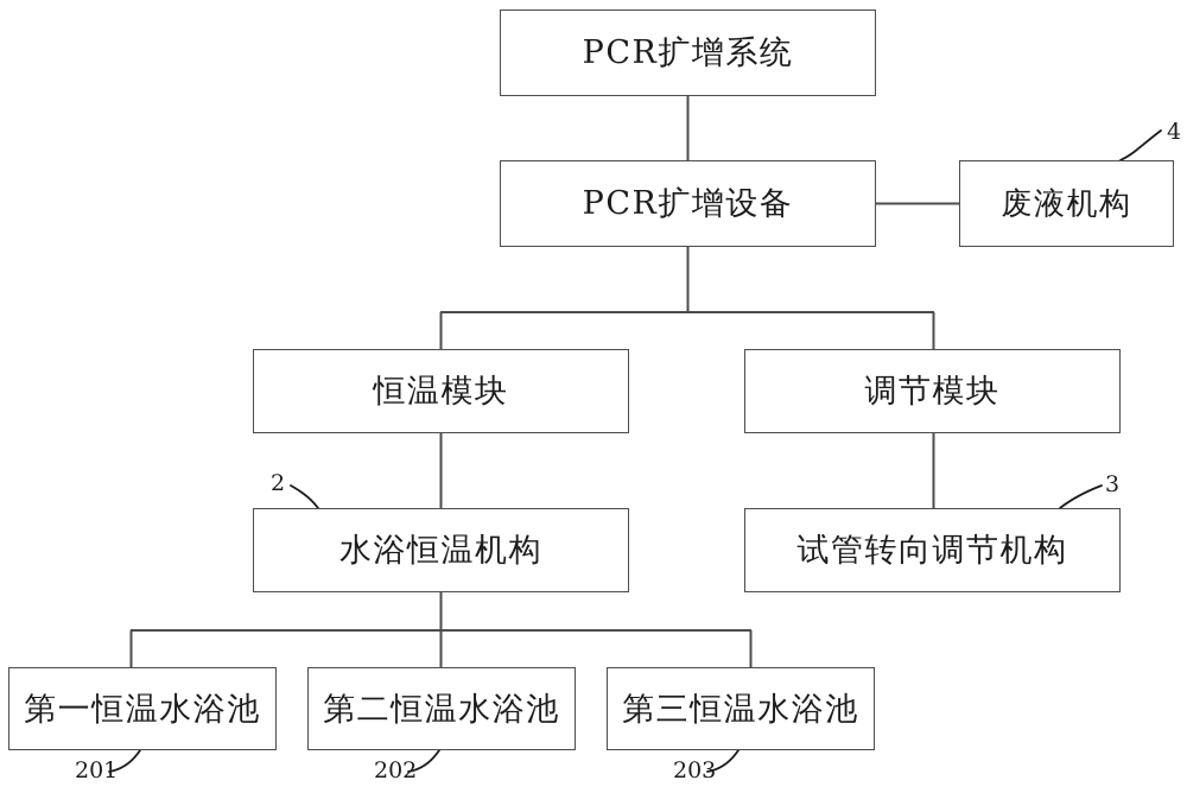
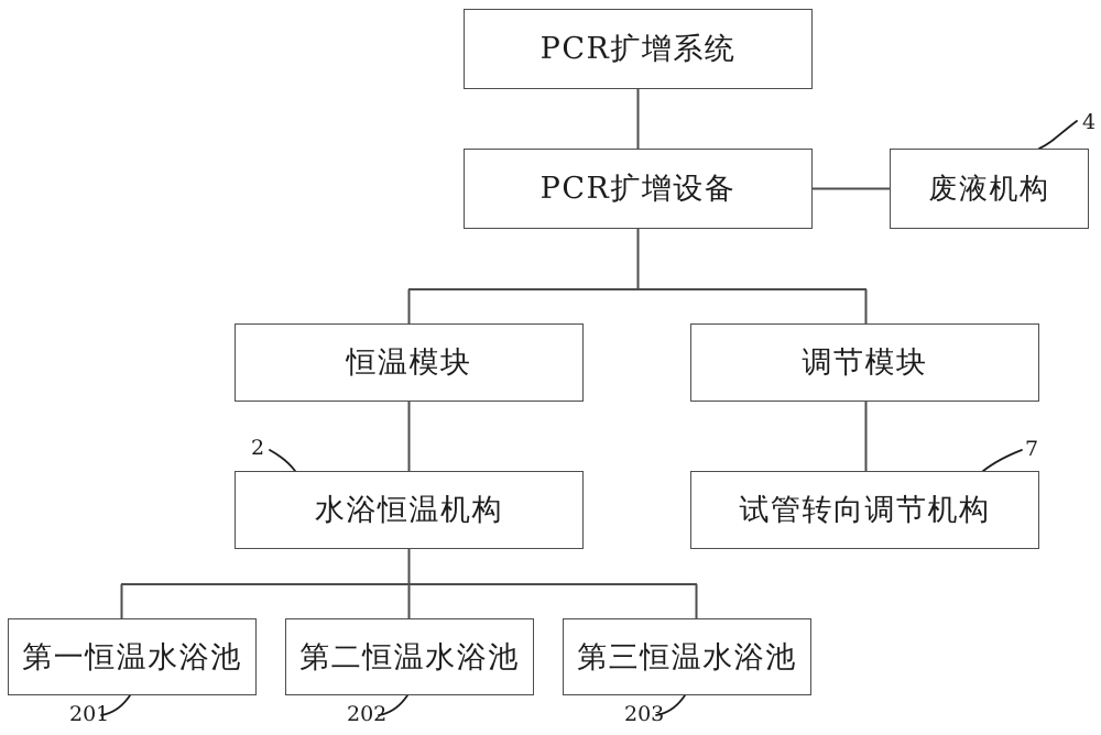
  PCR扩增系统
  PCR扩增设备
  废液机构
  恒温模块
  调节模块
  水浴恒温机构
  试管转向调节机构
  第一恒温水浴池
  第二恒温水浴池
  第三恒温水浴池
  4
  2
- 3
+ 7
  201
  202
  203
